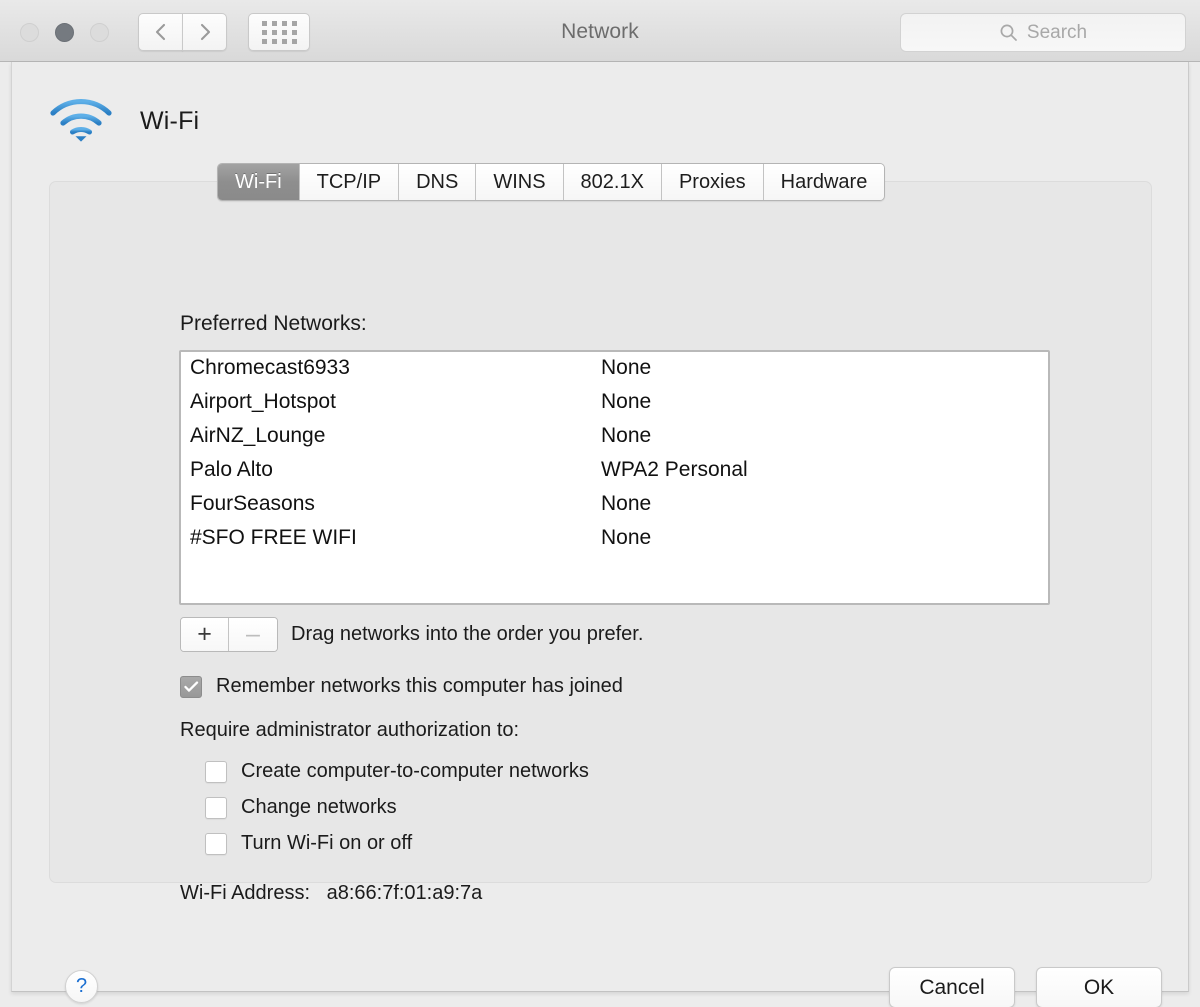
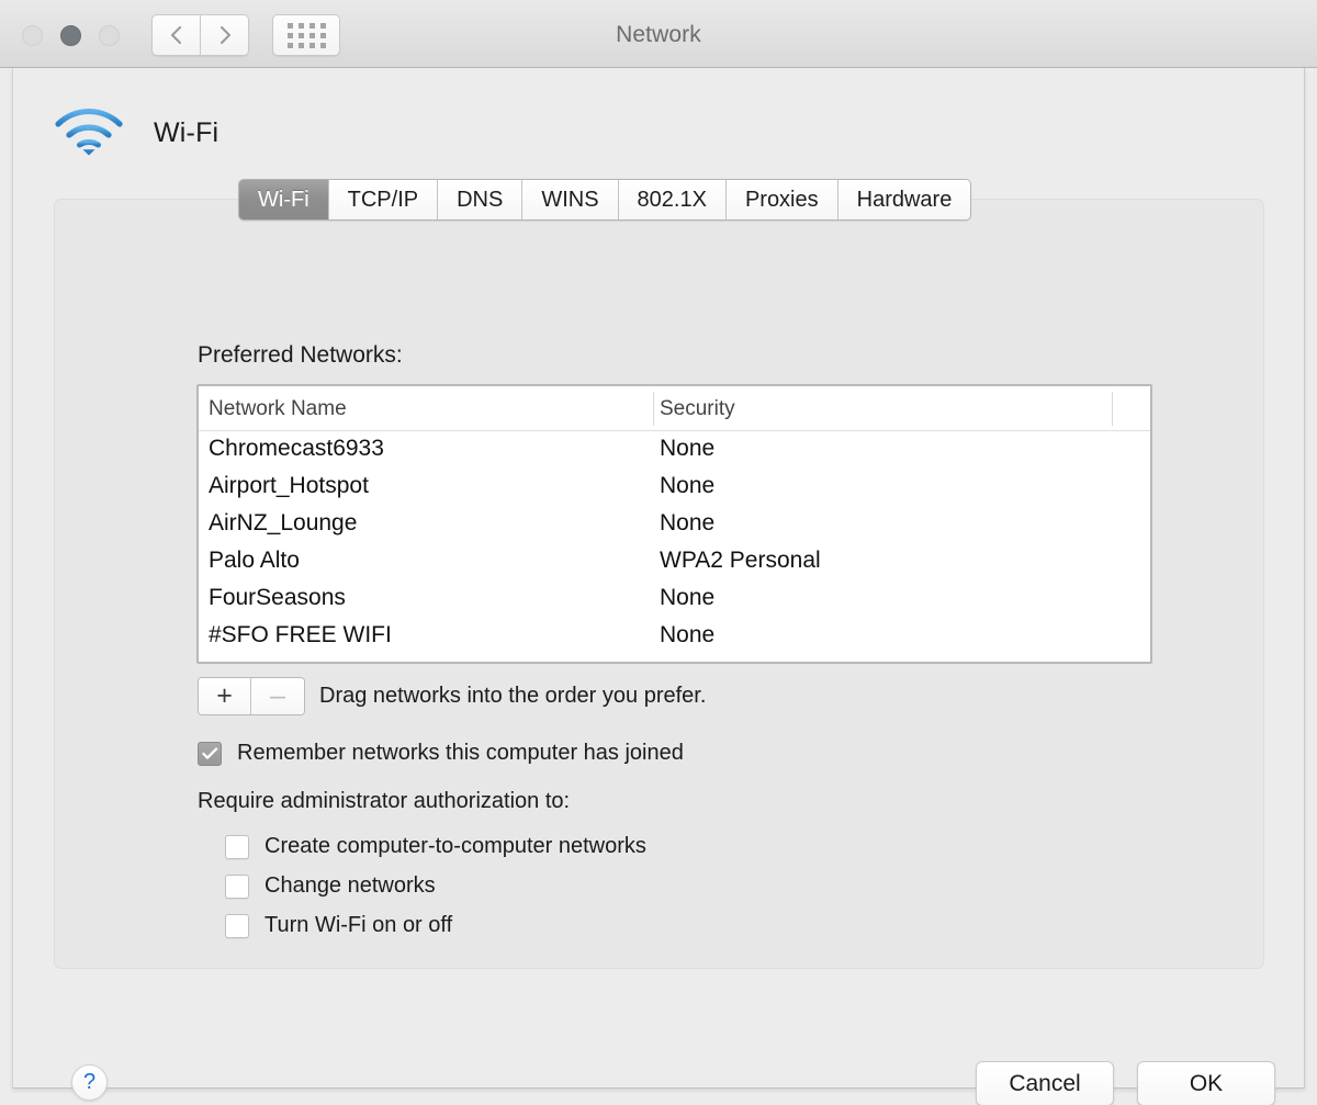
  Network
- Search
  Wi-Fi
  Wi-Fi
  TCP/IP
  DNS
  WINS
  802.1X
  Proxies
  Hardware
  Preferred Networks:
+ Network Name
+ Security
  Chromecast6933
  None
  Airport_Hotspot
  None
  AirNZ_Lounge
  None
  Palo Alto
  WPA2 Personal
  FourSeasons
  None
  #SFO FREE WIFI
  None
  +
  –
  Drag networks into the order you prefer.
  Remember networks this computer has joined
  Require administrator authorization to:
  Create computer-to-computer networks
  Change networks
  Turn Wi-Fi on or off
- Wi-Fi Address: a8:66:7f:01:a9:7a
  ?
  Cancel
  OK
